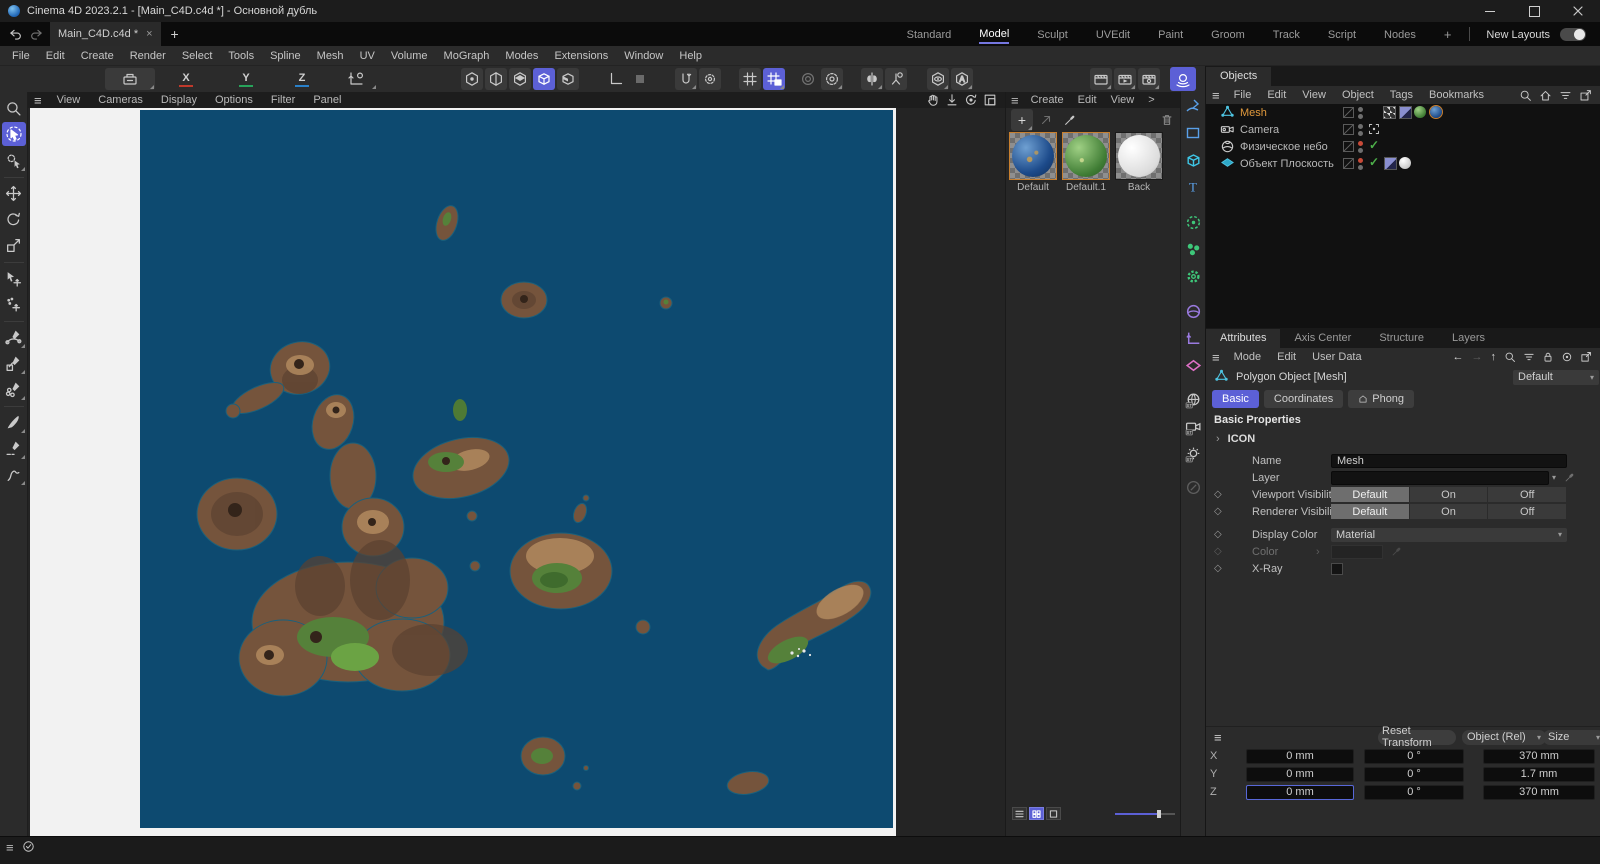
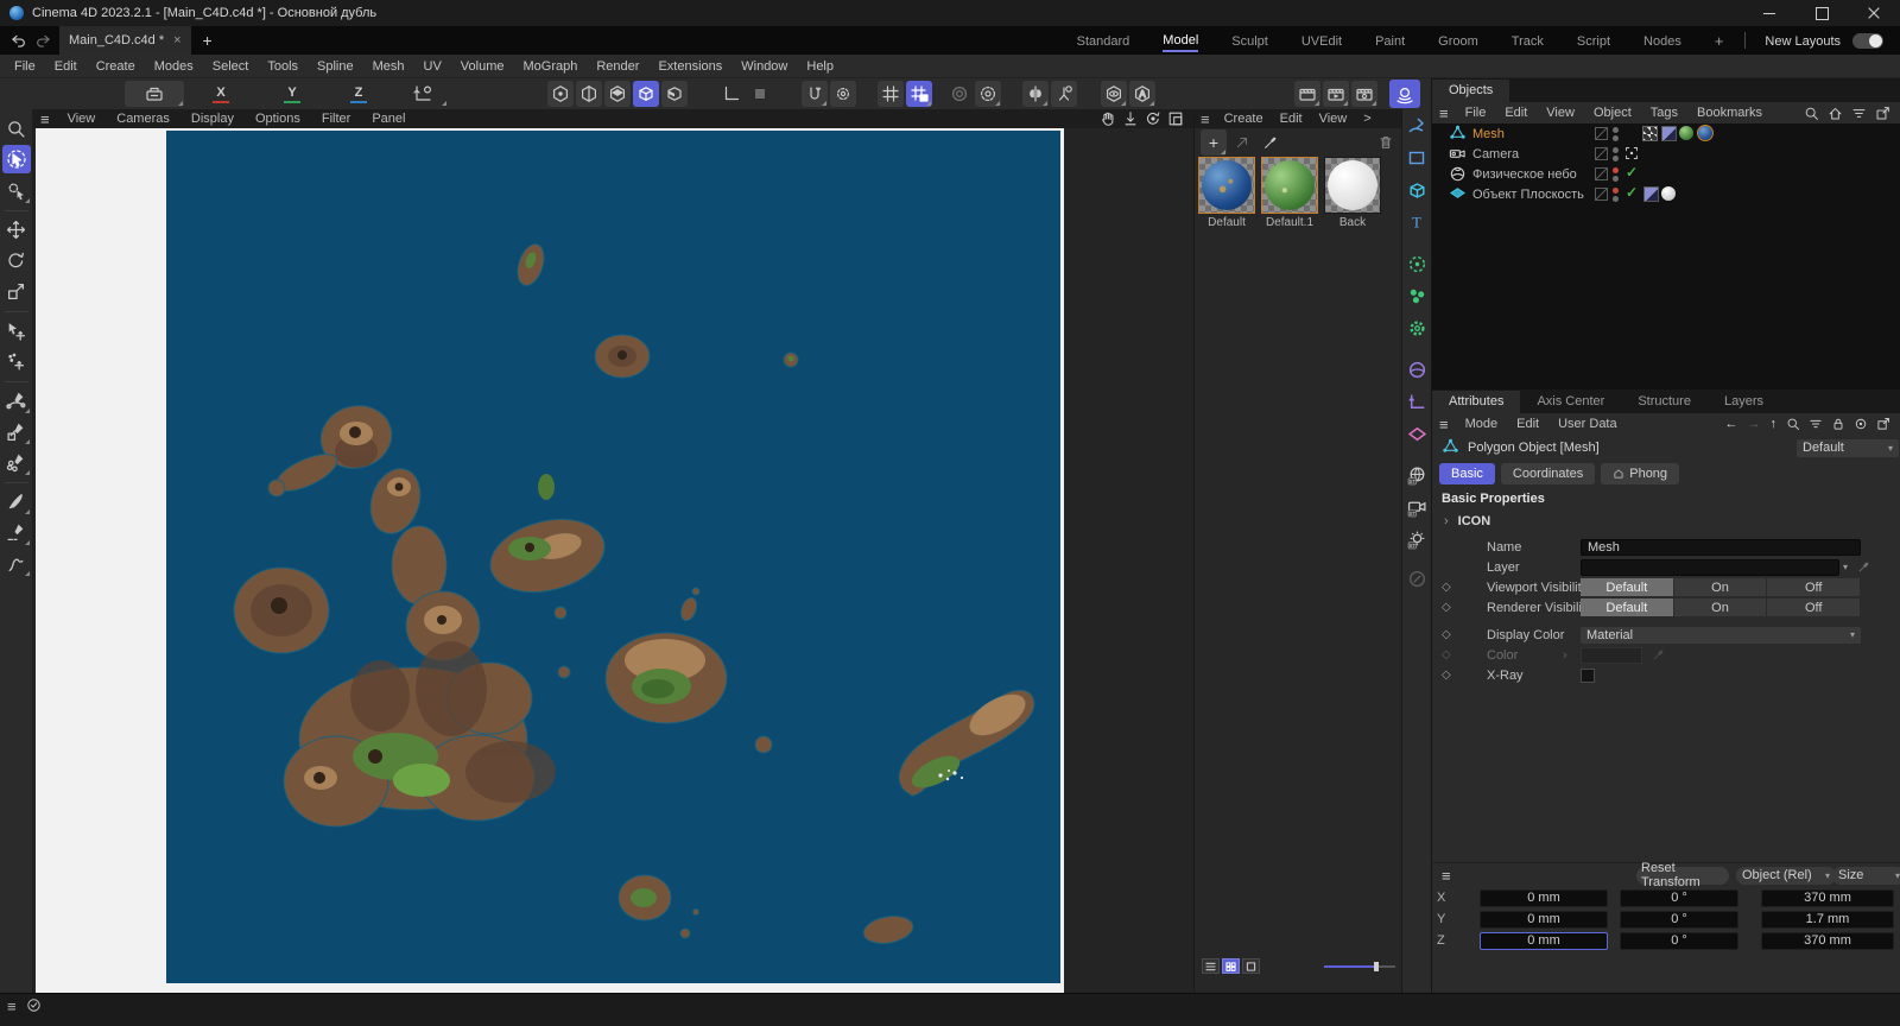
  Cinema 4D 2023.2.1 - [Main_C4D.c4d *] - Основной дубль
  Main_C4D.c4d *
  ×
  +
  Standard
  Model
  Sculpt
  UVEdit
  Paint
  Groom
  Track
  Script
  Nodes
  +
  New Layouts
  File
  Edit
  Create
- Render
+ Modes
  Select
  Tools
  Spline
  Mesh
  UV
  Volume
  MoGraph
- Modes
+ Render
  Extensions
  Window
  Help
  X
  Y
  Z
  A
  ≡
  View
  Cameras
  Display
  Options
  Filter
  Panel
  ≡
  Create
  Edit
  View
  >
  +
  Default
  Default.1
  Back
  T
  Objects
  ≡
  File
  Edit
  View
  Object
  Tags
  Bookmarks
  Mesh
  Camera
  Физическое небо
  ✓
  Объект Плоскость
  ✓
  Attributes
  Axis Center
  Structure
  Layers
  ≡
  Mode
  Edit
  User Data
  ←
  →
  ↑
  Polygon Object [Mesh]
  Default
  ▾
  Basic
  Coordinates
  Phong
  Basic Properties
  ›
  ICON
  Name
  Mesh
  Layer
  ▾
  ◇
  Viewport Visibili
  Default
  On
  Off
  ◇
  Renderer Visibil
  Default
  On
  Off
  ◇
  Display Color
  Material
  ▾
  ◇
  Color
  ›
  ◇
  X-Ray
  ≡
  Reset Transform
  Object (Rel)
  ▾
  Size
  ▾
  X
  0 mm
  0 °
  370 mm
  Y
  0 mm
  0 °
  1.7 mm
  Z
  0 mm
  0 °
  370 mm
  ≡
